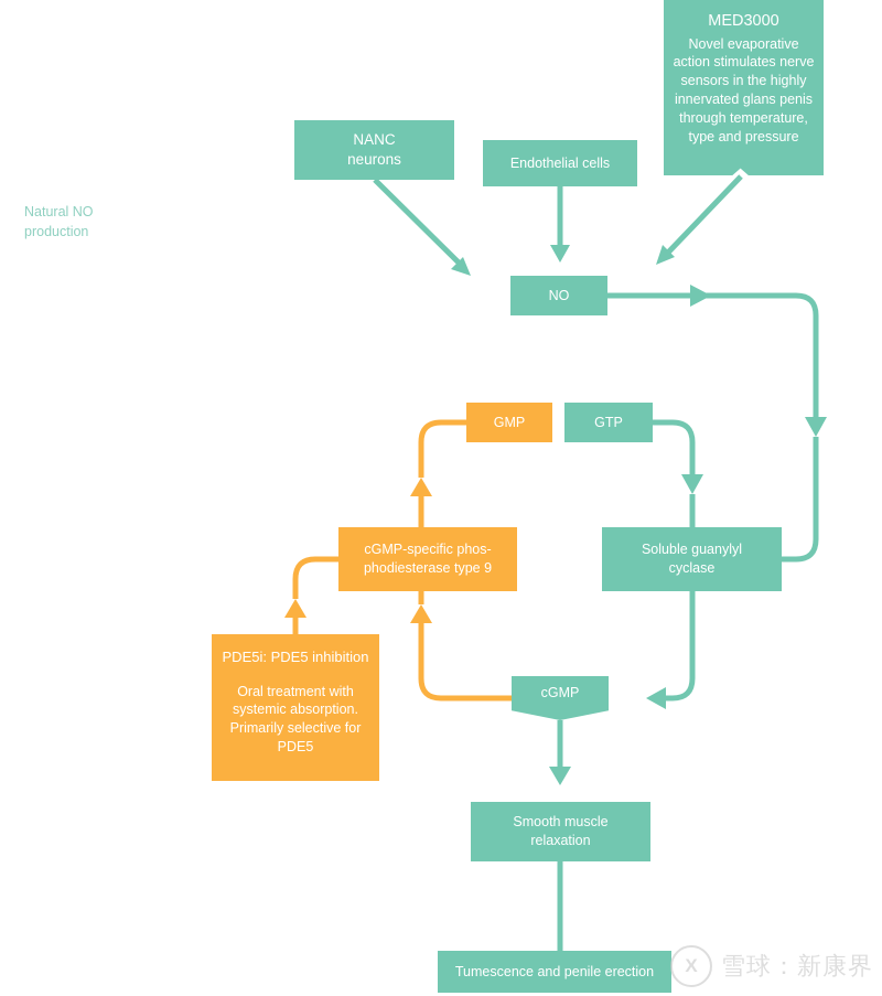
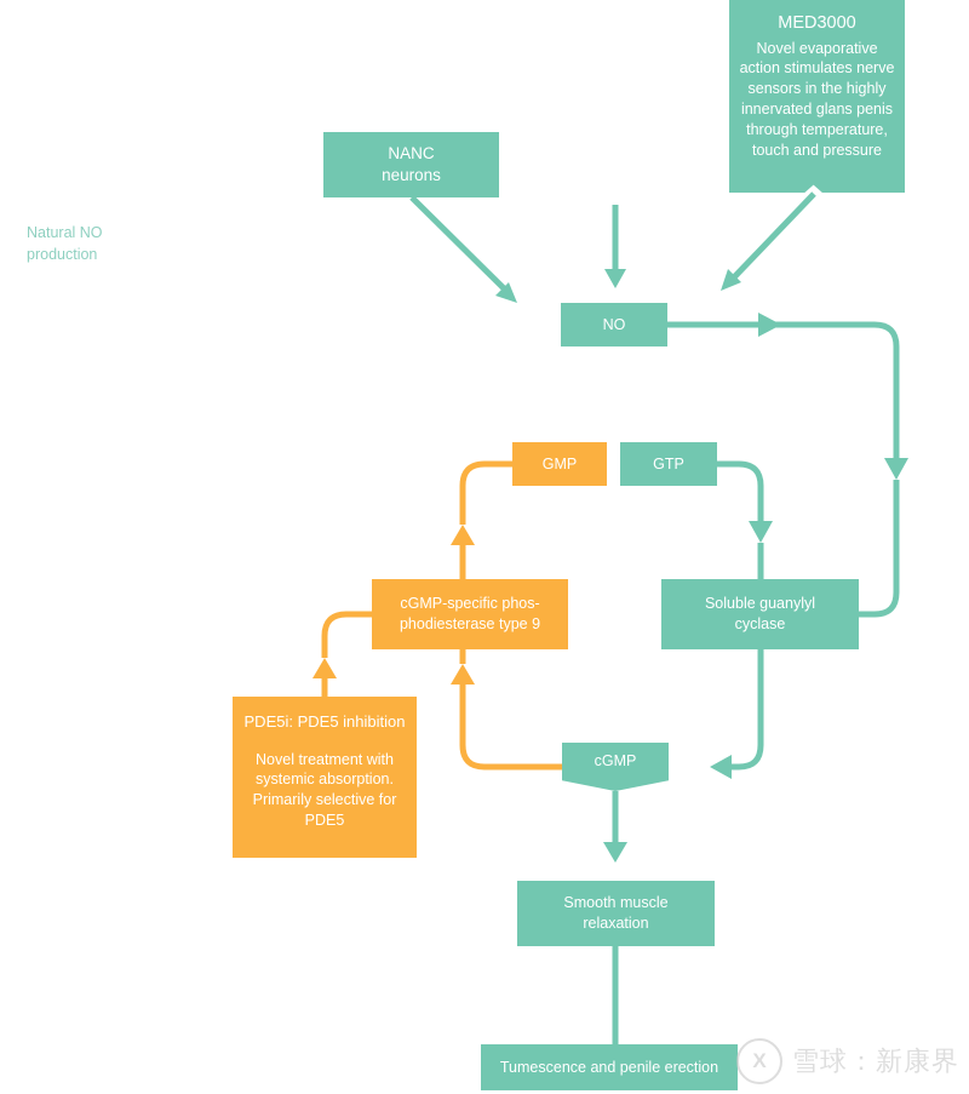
  Natural NO
  production
  NANC
  neurons
- Endothelial cells
  MED3000
- Novel evaporative action stimulates nerve sensors in the highly innervated glans penis through temperature, type and pressure
+ Novel evaporative action stimulates nerve sensors in the highly innervated glans penis through temperature, touch and pressure
  NO
  GMP
  GTP
  cGMP-specific phos-
  phodiesterase type 9
  Soluble guanylyl
  cyclase
  PDE5i: PDE5 inhibition
- Oral treatment with systemic absorption. Primarily selective for PDE5
+ Novel treatment with systemic absorption. Primarily selective for PDE5
  cGMP
  Smooth muscle
  relaxation
  Tumescence and penile erection
  X
  雪球：新康界
